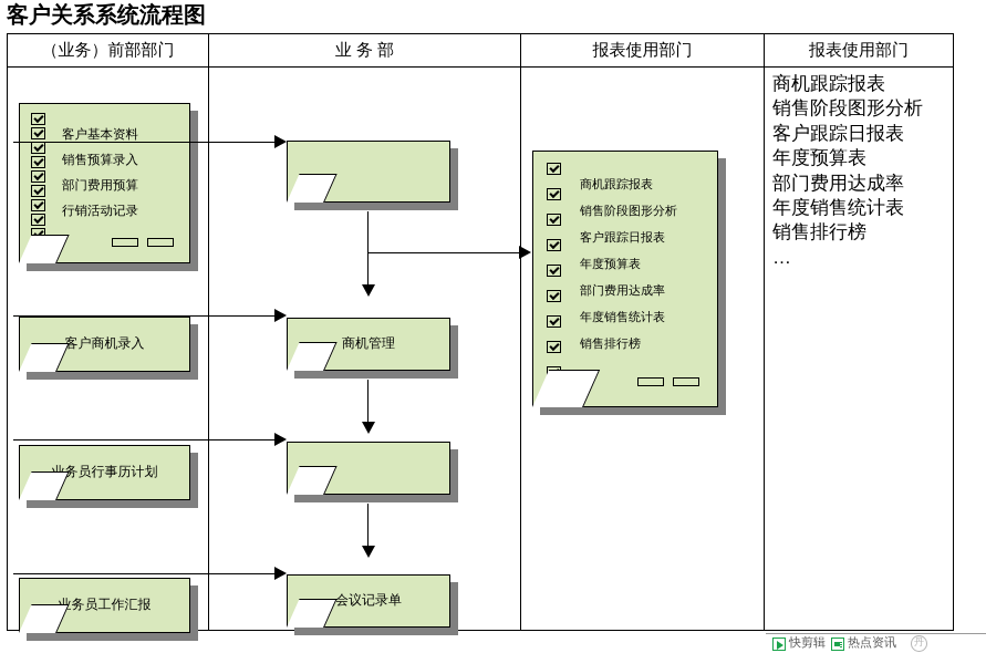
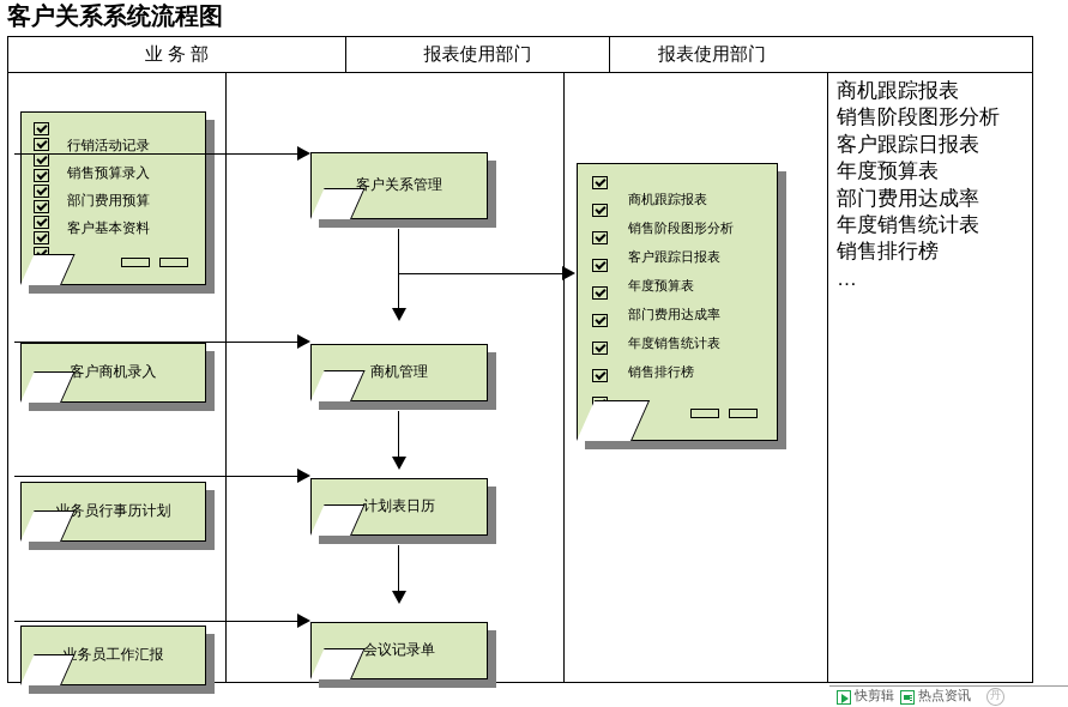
  客户关系系统流程图
- （业务）前部部门
  业 务 部
  报表使用部门
  报表使用部门
- 客户基本资料
+ 行销活动记录
  销售预算录入
  部门费用预算
- 行销活动记录
+ 客户基本资料
  客户商机录入
  务员行事历计划
  务员工作汇报
+ 客户关系管理
  商机管理
+ 计划表日历
  会议记录单
  商机跟踪报表
  销售阶段图形分析
  客户跟踪日报表
  年度预算表
  部门费用达成率
  年度销售统计表
  销售排行榜
  商机跟踪报表
  销售阶段图形分析
  客户跟踪日报表
  年度预算表
  部门费用达成率
  年度销售统计表
  销售排行榜
  …
  快剪辑
  热点资讯
  丹
